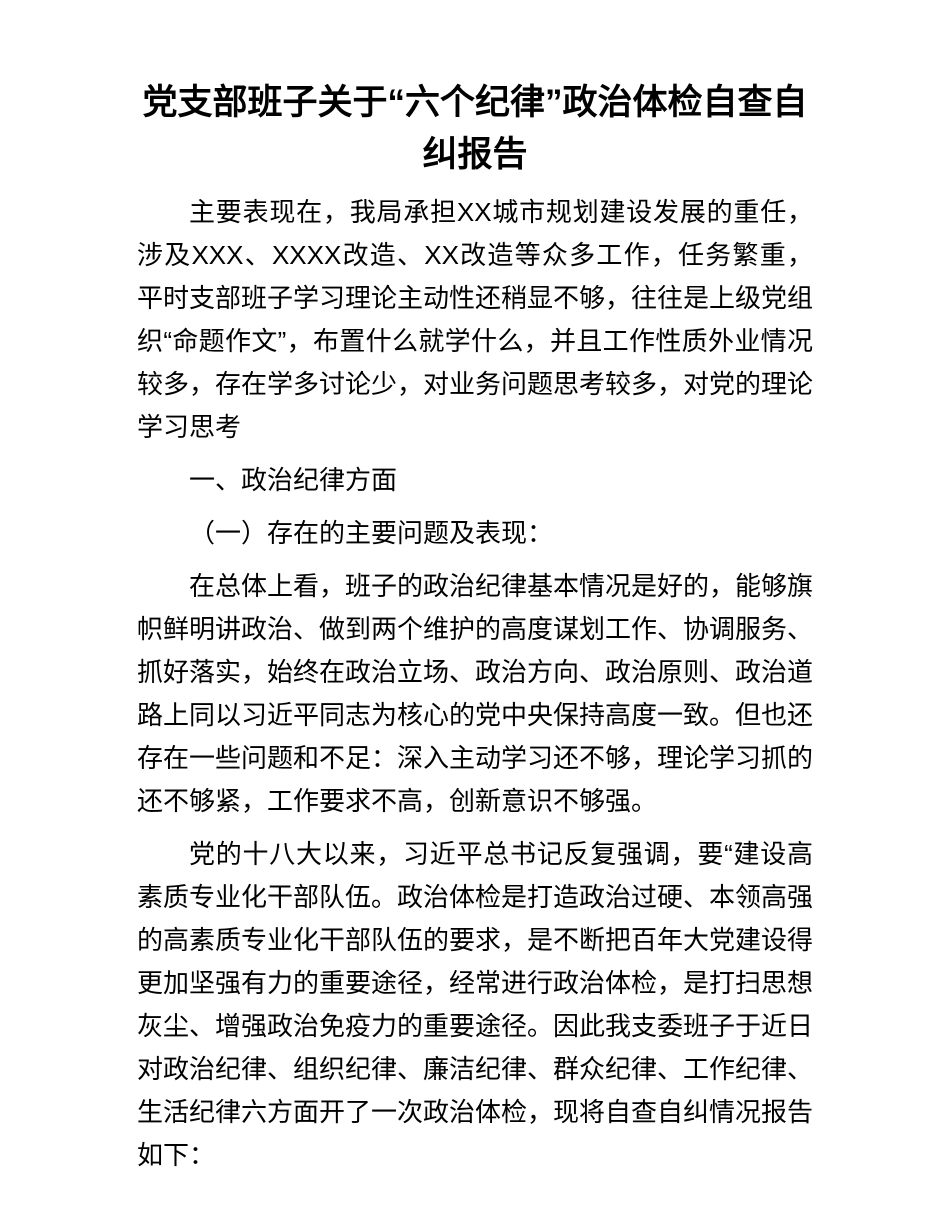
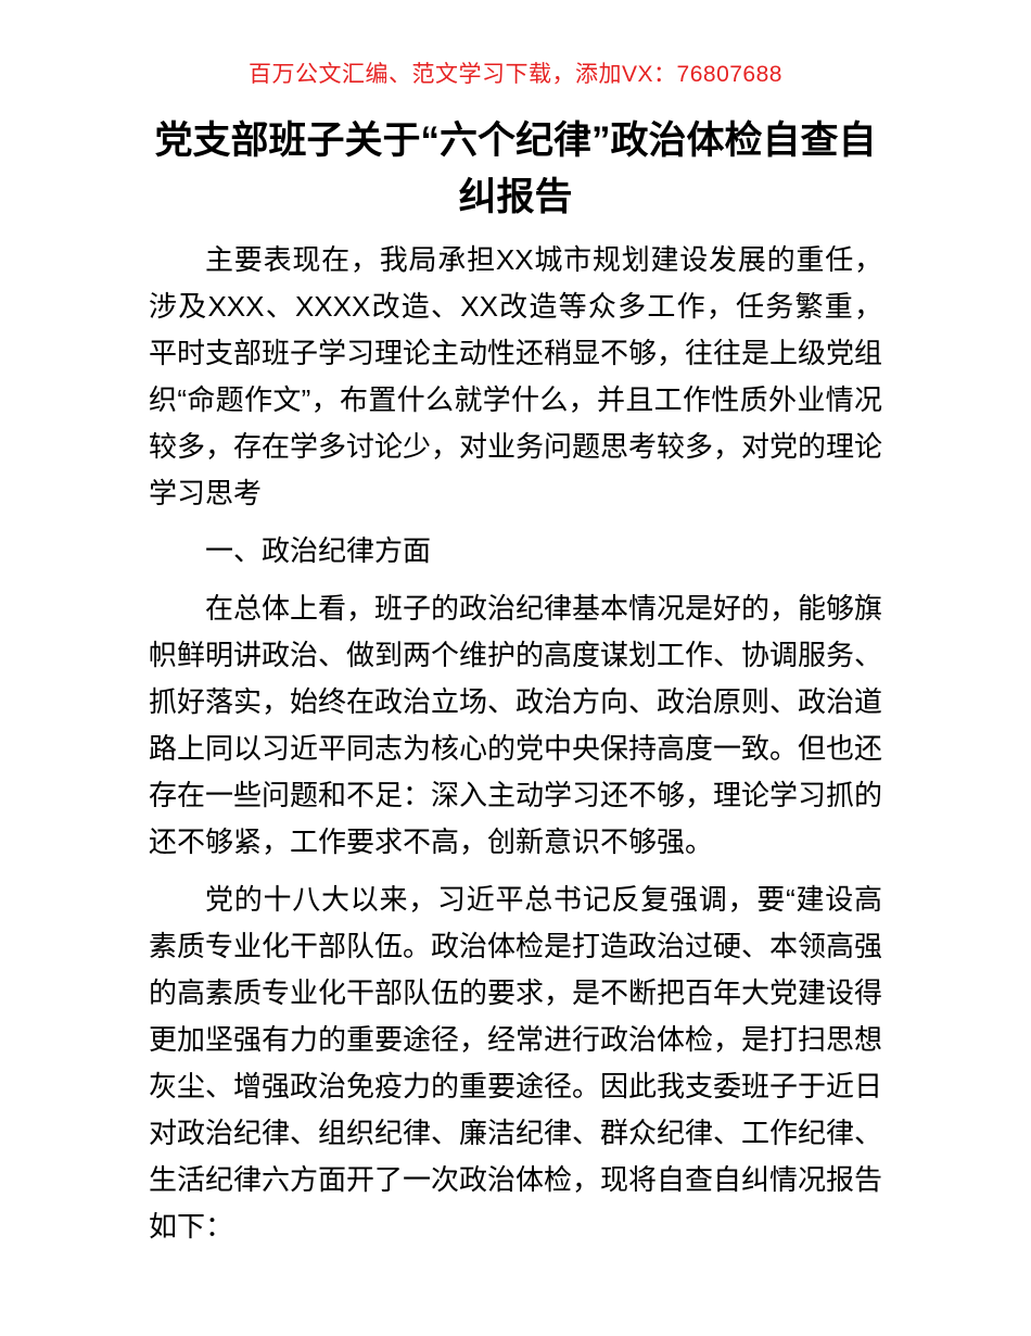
+ 百万公文汇编、范文学习下载，添加VX：76807688
  党支部班子关于“六个纪律”政治体检自查自纠报告
  主要表现在，我局承担XX城市规划建设发展的重任，涉及XXX、XXXX改造、XX改造等众多工作，任务繁重，平时支部班子学习理论主动性还稍显不够，往往是上级党组织“命题作文”，布置什么就学什么，并且工作性质外业情况较多，存在学多讨论少，对业务问题思考较多，对党的理论学习思考
  一、政治纪律方面
- （一）存在的主要问题及表现：
  在总体上看，班子的政治纪律基本情况是好的，能够旗帜鲜明讲政治、做到两个维护的高度谋划工作、协调服务、抓好落实，始终在政治立场、政治方向、政治原则、政治道路上同以习近平同志为核心的党中央保持高度一致。但也还存在一些问题和不足：深入主动学习还不够，理论学习抓的还不够紧，工作要求不高，创新意识不够强。
  党的十八大以来，习近平总书记反复强调，要“建设高素质专业化干部队伍。政治体检是打造政治过硬、本领高强的高素质专业化干部队伍的要求，是不断把百年大党建设得更加坚强有力的重要途径，经常进行政治体检，是打扫思想灰尘、增强政治免疫力的重要途径。因此我支委班子于近日对政治纪律、组织纪律、廉洁纪律、群众纪律、工作纪律、生活纪律六方面开了一次政治体检，现将自查自纠情况报告如下：
